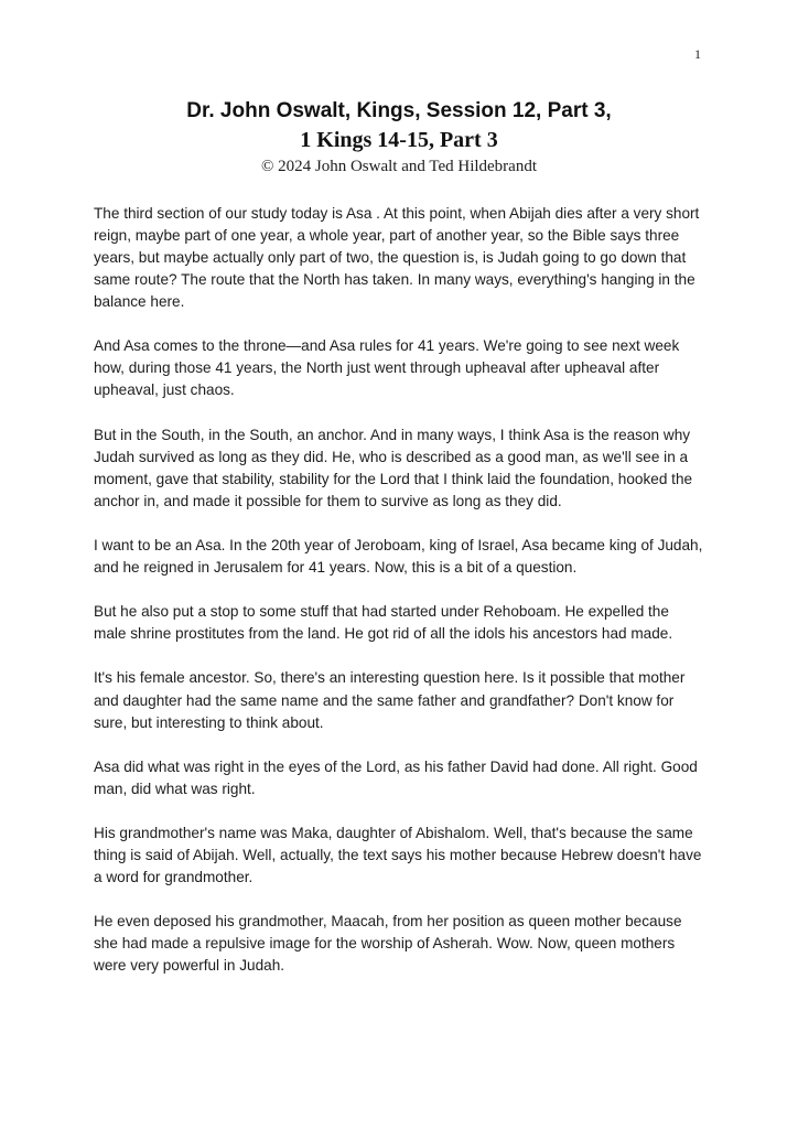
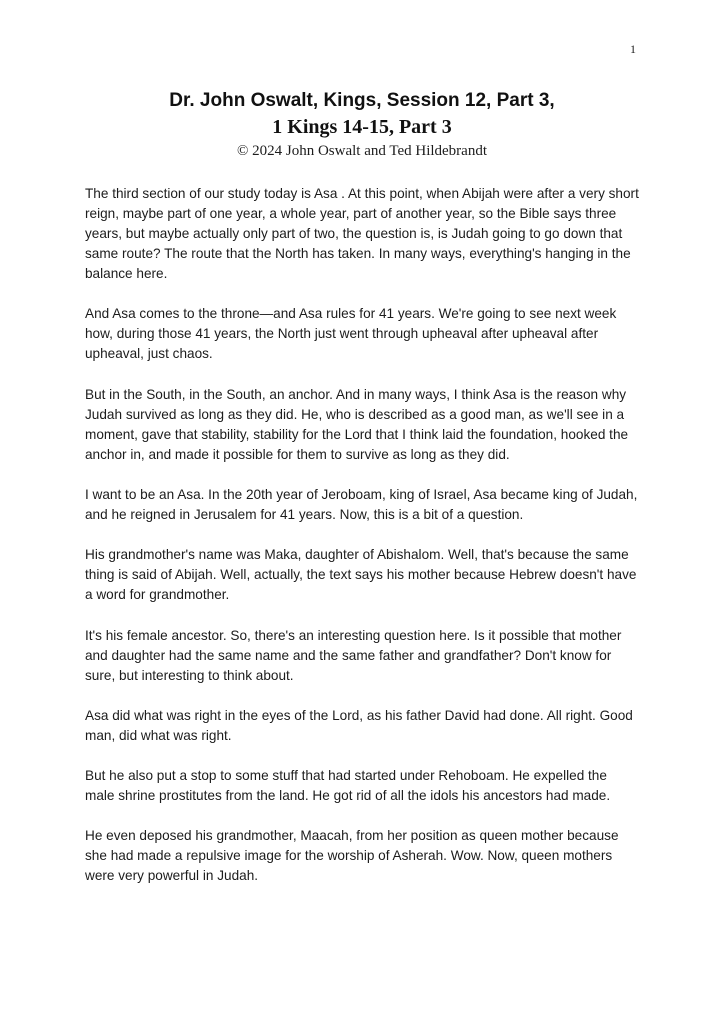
  1
  Dr. John Oswalt, Kings, Session 12, Part 3,
  1 Kings 14-15, Part 3
  © 2024 John Oswalt and Ted Hildebrandt
- The third section of our study today is Asa . At this point, when Abijah dies after a very short reign, maybe part of one year, a whole year, part of another year, so the Bible says three years, but maybe actually only part of two, the question is, is Judah going to go down that same route? The route that the North has taken. In many ways, everything's hanging in the balance here.
+ The third section of our study today is Asa . At this point, when Abijah were after a very short reign, maybe part of one year, a whole year, part of another year, so the Bible says three years, but maybe actually only part of two, the question is, is Judah going to go down that same route? The route that the North has taken. In many ways, everything's hanging in the balance here.
  And Asa comes to the throne—and Asa rules for 41 years. We're going to see next week how, during those 41 years, the North just went through upheaval after upheaval after upheaval, just chaos.
  But in the South, in the South, an anchor. And in many ways, I think Asa is the reason why Judah survived as long as they did. He, who is described as a good man, as we'll see in a moment, gave that stability, stability for the Lord that I think laid the foundation, hooked the anchor in, and made it possible for them to survive as long as they did.
  I want to be an Asa. In the 20th year of Jeroboam, king of Israel, Asa became king of Judah, and he reigned in Jerusalem for 41 years. Now, this is a bit of a question.
- But he also put a stop to some stuff that had started under Rehoboam. He expelled the male shrine prostitutes from the land. He got rid of all the idols his ancestors had made.
+ His grandmother's name was Maka, daughter of Abishalom. Well, that's because the same thing is said of Abijah. Well, actually, the text says his mother because Hebrew doesn't have a word for grandmother.
  It's his female ancestor. So, there's an interesting question here. Is it possible that mother and daughter had the same name and the same father and grandfather? Don't know for sure, but interesting to think about.
  Asa did what was right in the eyes of the Lord, as his father David had done. All right. Good man, did what was right.
- His grandmother's name was Maka, daughter of Abishalom. Well, that's because the same thing is said of Abijah. Well, actually, the text says his mother because Hebrew doesn't have a word for grandmother.
+ But he also put a stop to some stuff that had started under Rehoboam. He expelled the male shrine prostitutes from the land. He got rid of all the idols his ancestors had made.
  He even deposed his grandmother, Maacah, from her position as queen mother because she had made a repulsive image for the worship of Asherah. Wow. Now, queen mothers were very powerful in Judah.
